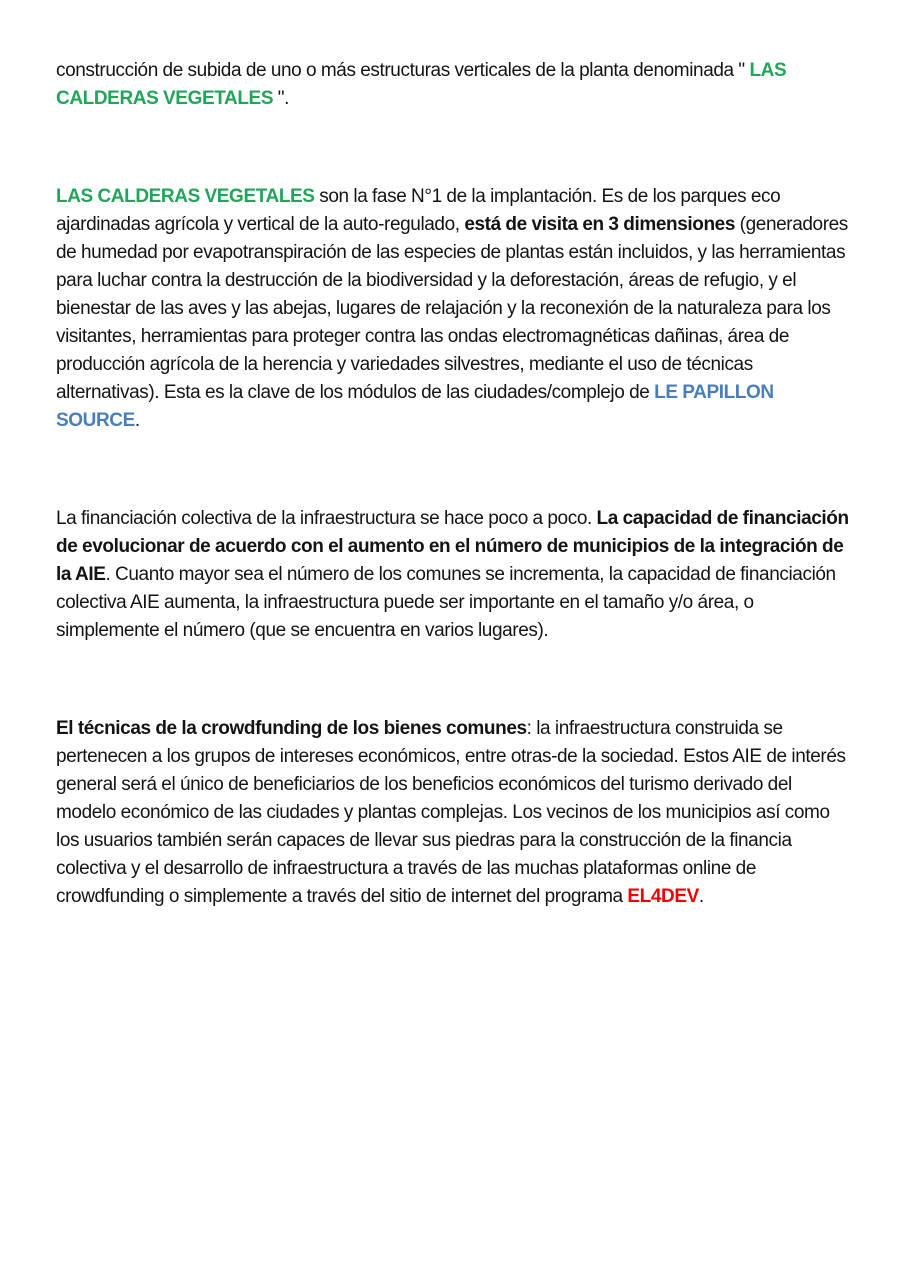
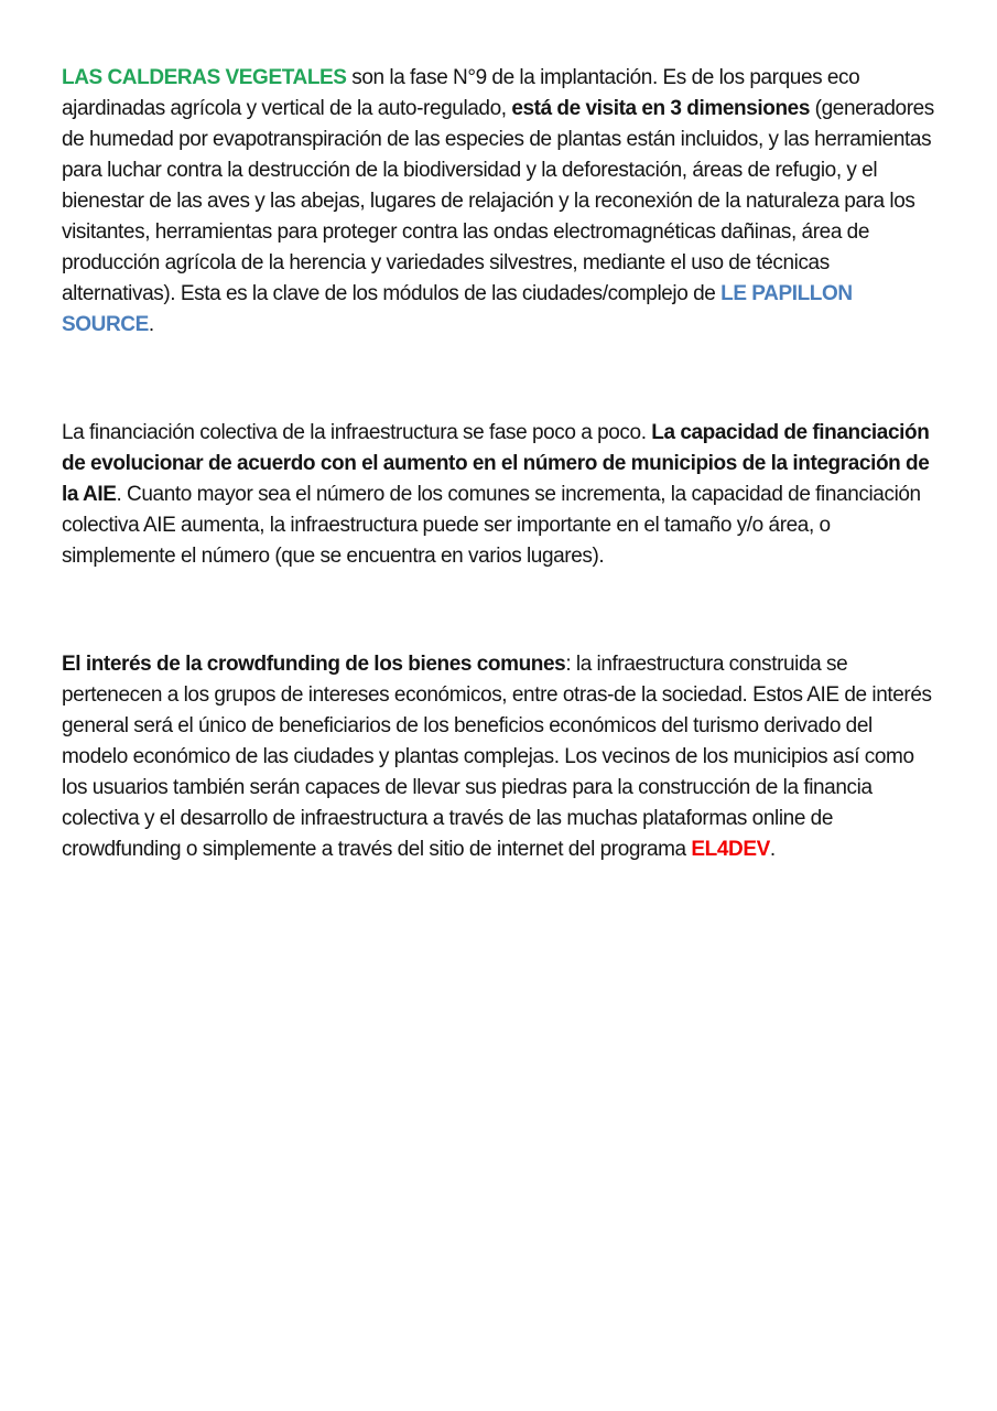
- construcción de subida de uno o más estructuras verticales de la planta denominada " LAS CALDERAS VEGETALES ".
- LAS CALDERAS VEGETALES son la fase N°1 de la implantación. Es de los parques eco ajardinadas agrícola y vertical de la auto-regulado, está de visita en 3 dimensiones (generadores de humedad por evapotranspiración de las especies de plantas están incluidos, y las herramientas para luchar contra la destrucción de la biodiversidad y la deforestación, áreas de refugio, y el bienestar de las aves y las abejas, lugares de relajación y la reconexión de la naturaleza para los visitantes, herramientas para proteger contra las ondas electromagnéticas dañinas, área de producción agrícola de la herencia y variedades silvestres, mediante el uso de técnicas alternativas). Esta es la clave de los módulos de las ciudades/complejo de LE PAPILLON SOURCE.
+ LAS CALDERAS VEGETALES son la fase N°9 de la implantación. Es de los parques eco ajardinadas agrícola y vertical de la auto-regulado, está de visita en 3 dimensiones (generadores de humedad por evapotranspiración de las especies de plantas están incluidos, y las herramientas para luchar contra la destrucción de la biodiversidad y la deforestación, áreas de refugio, y el bienestar de las aves y las abejas, lugares de relajación y la reconexión de la naturaleza para los visitantes, herramientas para proteger contra las ondas electromagnéticas dañinas, área de producción agrícola de la herencia y variedades silvestres, mediante el uso de técnicas alternativas). Esta es la clave de los módulos de las ciudades/complejo de LE PAPILLON SOURCE.
- La financiación colectiva de la infraestructura se hace poco a poco. La capacidad de financiación de evolucionar de acuerdo con el aumento en el número de municipios de la integración de la AIE. Cuanto mayor sea el número de los comunes se incrementa, la capacidad de financiación colectiva AIE aumenta, la infraestructura puede ser importante en el tamaño y/o área, o simplemente el número (que se encuentra en varios lugares).
+ La financiación colectiva de la infraestructura se fase poco a poco. La capacidad de financiación de evolucionar de acuerdo con el aumento en el número de municipios de la integración de la AIE. Cuanto mayor sea el número de los comunes se incrementa, la capacidad de financiación colectiva AIE aumenta, la infraestructura puede ser importante en el tamaño y/o área, o simplemente el número (que se encuentra en varios lugares).
- El técnicas de la crowdfunding de los bienes comunes: la infraestructura construida se pertenecen a los grupos de intereses económicos, entre otras-de la sociedad. Estos AIE de interés general será el único de beneficiarios de los beneficios económicos del turismo derivado del modelo económico de las ciudades y plantas complejas. Los vecinos de los municipios así como los usuarios también serán capaces de llevar sus piedras para la construcción de la financia colectiva y el desarrollo de infraestructura a través de las muchas plataformas online de crowdfunding o simplemente a través del sitio de internet del programa EL4DEV.
+ El interés de la crowdfunding de los bienes comunes: la infraestructura construida se pertenecen a los grupos de intereses económicos, entre otras-de la sociedad. Estos AIE de interés general será el único de beneficiarios de los beneficios económicos del turismo derivado del modelo económico de las ciudades y plantas complejas. Los vecinos de los municipios así como los usuarios también serán capaces de llevar sus piedras para la construcción de la financia colectiva y el desarrollo de infraestructura a través de las muchas plataformas online de crowdfunding o simplemente a través del sitio de internet del programa EL4DEV.
